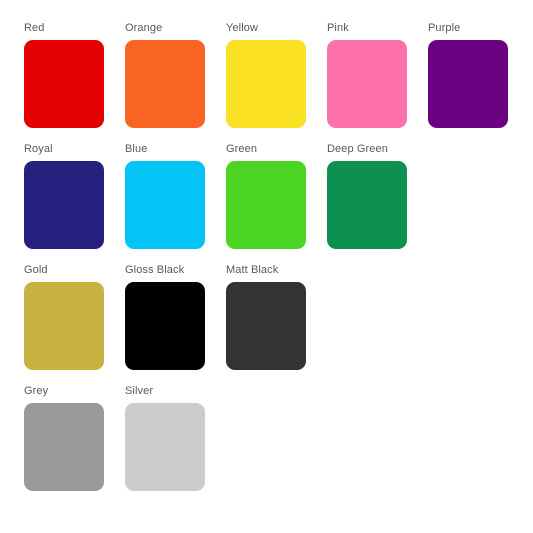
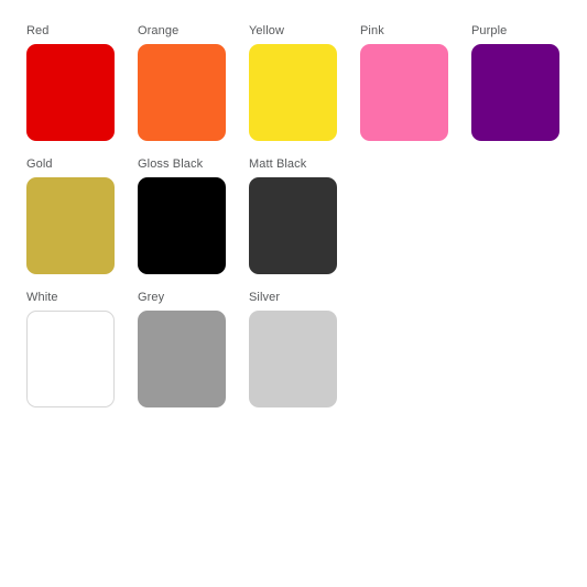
  Red
  Orange
  Yellow
  Pink
  Purple
- Royal
- Blue
- Green
- Deep Green
  Gold
  Gloss Black
  Matt Black
+ White
  Grey
  Silver
